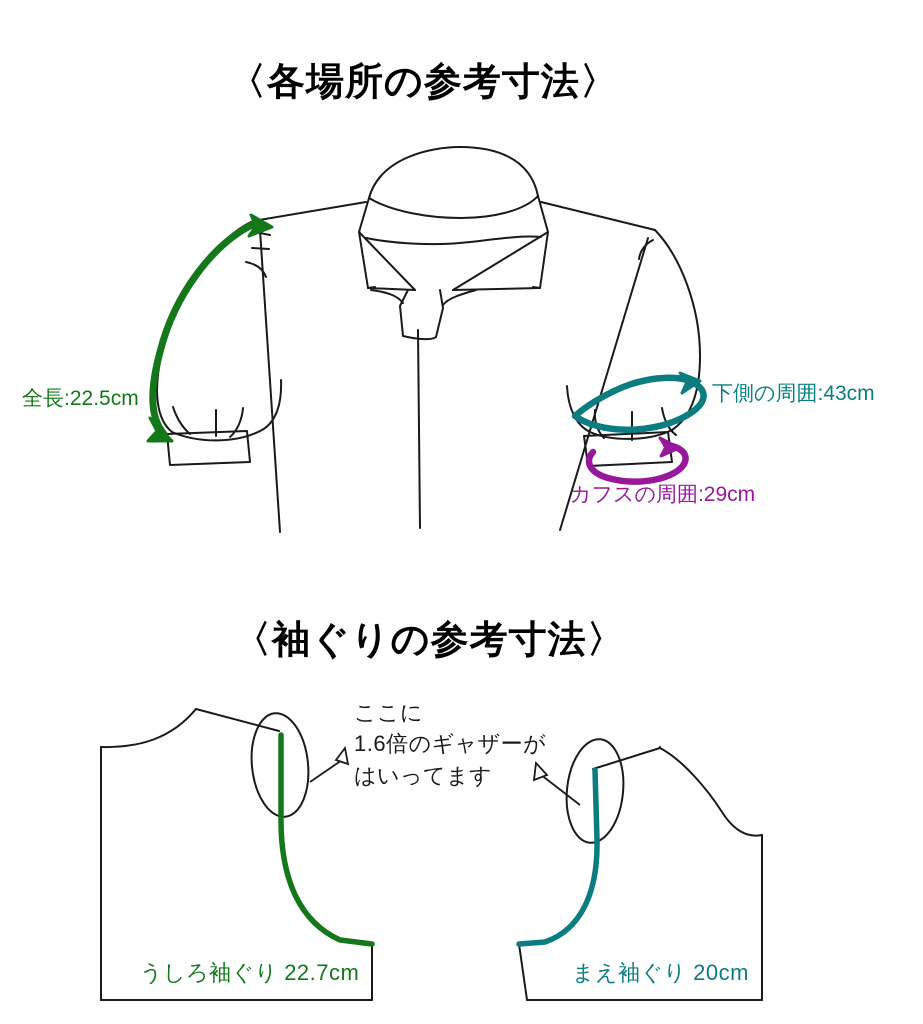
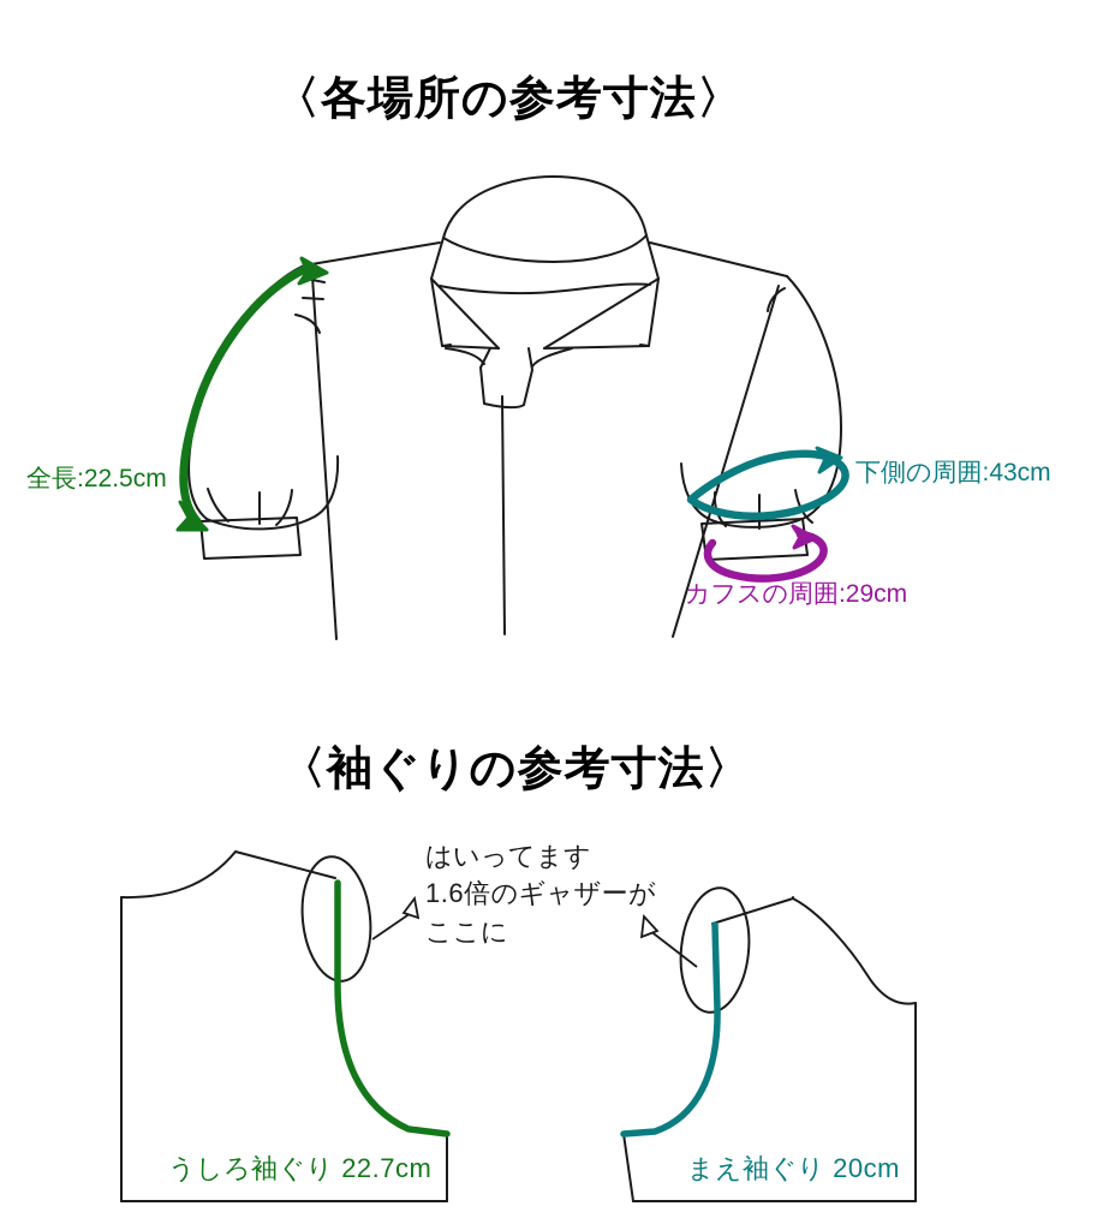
  〈各場所の参考寸法〉
  全長:22.5cm
  下側の周囲:43cm
  カフスの周囲:29cm
  〈袖ぐりの参考寸法〉
- ここに
+ はいってます
  1.6倍のギャザーが
- はいってます
+ ここに
  うしろ袖ぐり 22.7cm
  まえ袖ぐり 20cm
